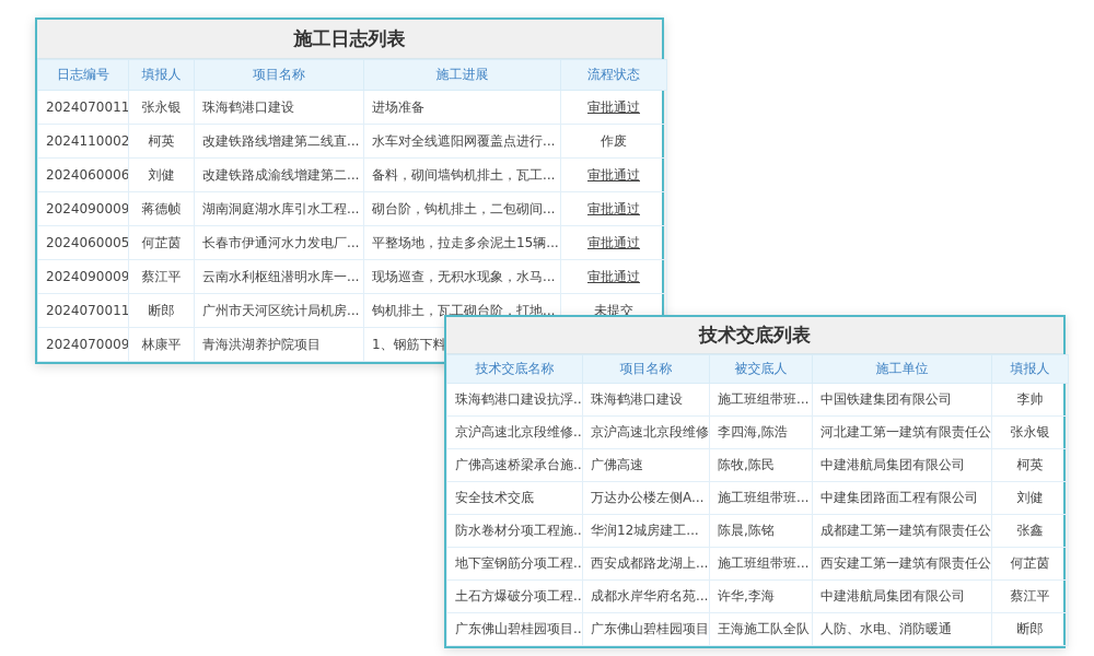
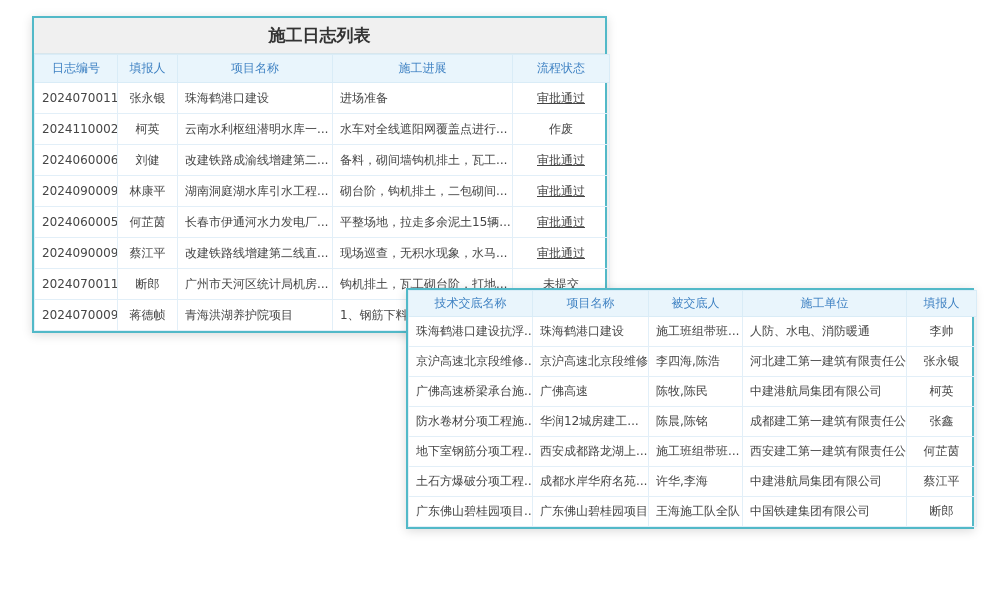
  施工日志列表
  日志编号	填报人	项目名称	施工进展	流程状态
  2024070011	张永银	珠海鹤港口建设	进场准备	审批通过
- 2024110002	柯英	改建铁路线增建第二线直...	水车对全线遮阳网覆盖点进行...	作废
+ 2024110002	柯英	云南水利枢纽潜明水库一...	水车对全线遮阳网覆盖点进行...	作废
  2024060006	刘健	改建铁路成渝线增建第二...	备料，砌间墙钩机排土，瓦工...	审批通过
- 2024090009	蒋德帧	湖南洞庭湖水库引水工程...	砌台阶，钩机排土，二包砌间...	审批通过
+ 2024090009	林康平	湖南洞庭湖水库引水工程...	砌台阶，钩机排土，二包砌间...	审批通过
  2024060005	何芷茵	长春市伊通河水力发电厂...	平整场地，拉走多余泥土15辆...	审批通过
- 2024090009	蔡江平	云南水利枢纽潜明水库一...	现场巡查，无积水现象，水马...	审批通过
+ 2024090009	蔡江平	改建铁路线增建第二线直...	现场巡查，无积水现象，水马...	审批通过
  2024070011	断郎	广州市天河区统计局机房...	钩机排土，瓦工砌台阶，打地...	未提交
- 2024070009	林康平	青海洪湖养护院项目	1、钢筋下料
+ 2024070009	蒋德帧	青海洪湖养护院项目	1、钢筋下料
- 技术交底列表
  技术交底名称	项目名称	被交底人	施工单位	填报人
- 珠海鹤港口建设抗浮..	珠海鹤港口建设	施工班组带班...	中国铁建集团有限公司	李帅
+ 珠海鹤港口建设抗浮..	珠海鹤港口建设	施工班组带班...	人防、水电、消防暖通	李帅
  京沪高速北京段维修..	京沪高速北京段维修	李四海,陈浩	河北建工第一建筑有限责任公	张永银
  广佛高速桥梁承台施..	广佛高速	陈牧,陈民	中建港航局集团有限公司	柯英
- 安全技术交底	万达办公楼左侧A...	施工班组带班...	中建集团路面工程有限公司	刘健
  防水卷材分项工程施..	华润12城房建工...	陈晨,陈铭	成都建工第一建筑有限责任公	张鑫
  地下室钢筋分项工程..	西安成都路龙湖上...	施工班组带班...	西安建工第一建筑有限责任公	何芷茵
  土石方爆破分项工程..	成都水岸华府名苑...	许华,李海	中建港航局集团有限公司	蔡江平
- 广东佛山碧桂园项目..	广东佛山碧桂园项目	王海施工队全队	人防、水电、消防暖通	断郎
+ 广东佛山碧桂园项目..	广东佛山碧桂园项目	王海施工队全队	中国铁建集团有限公司	断郎
